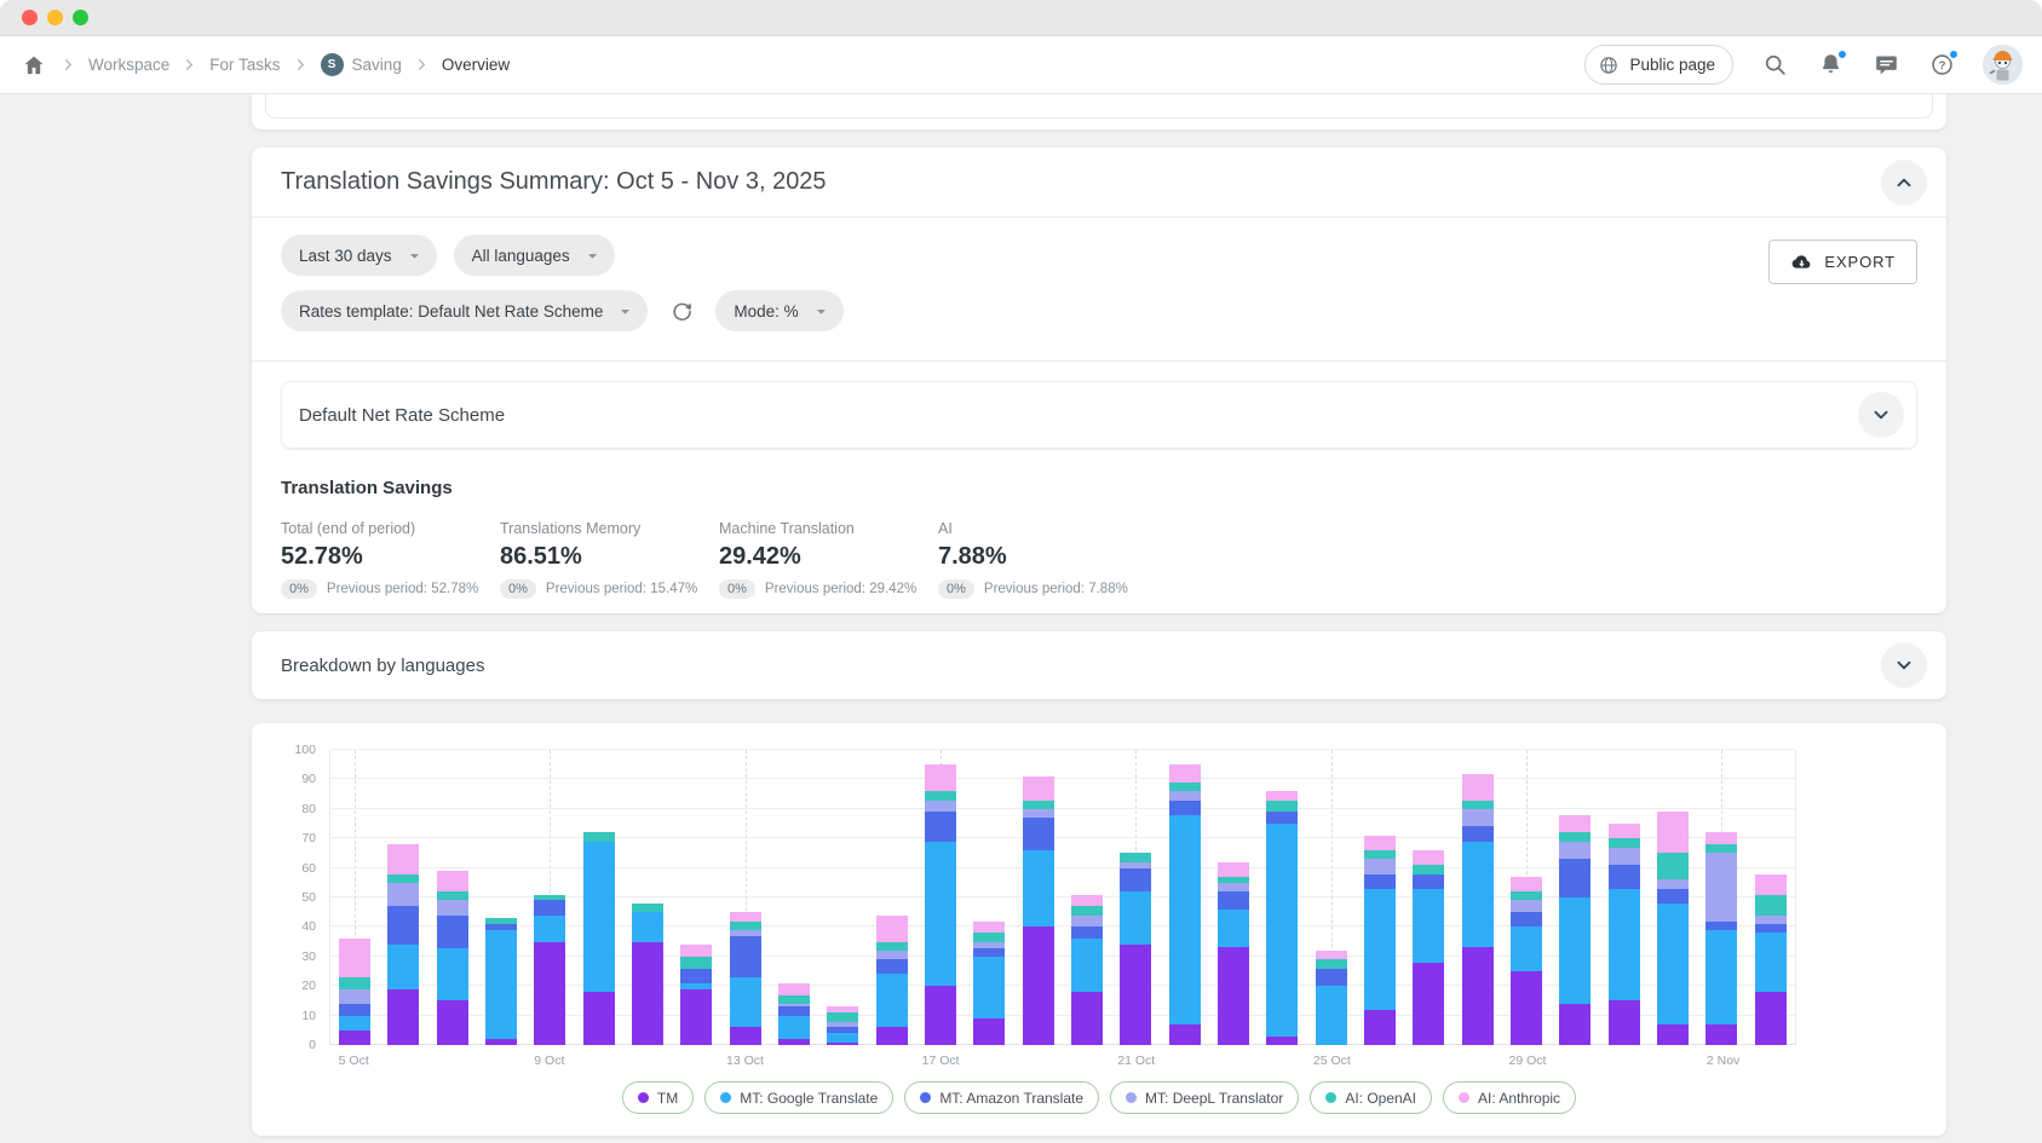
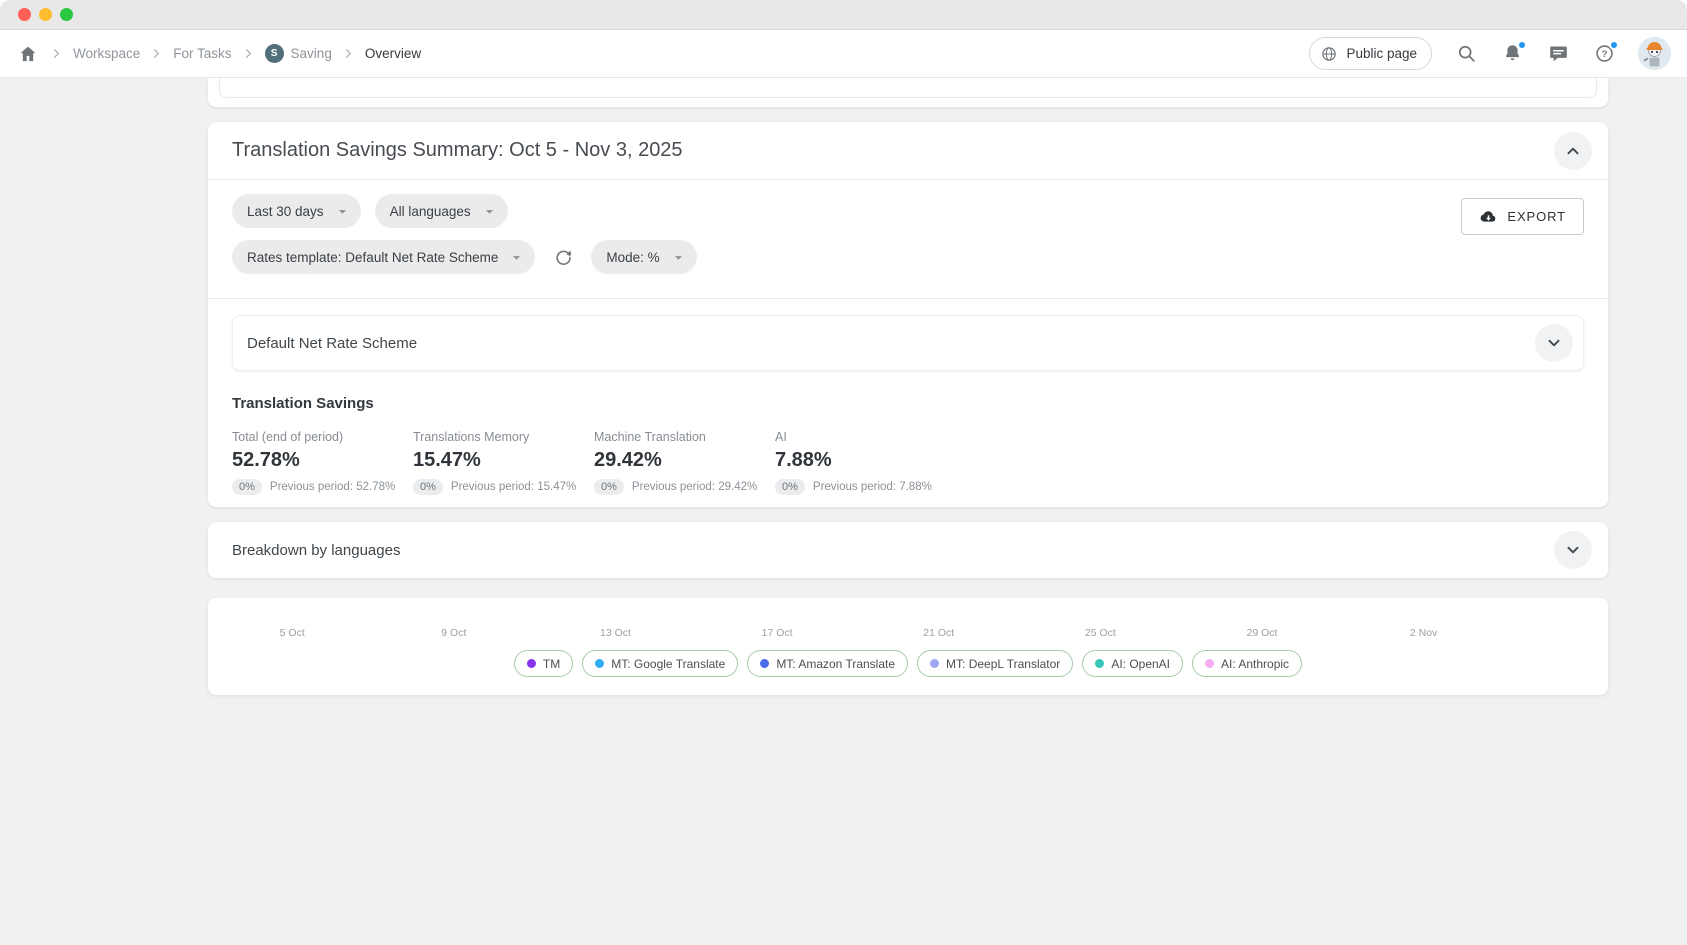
  Workspace
  For Tasks
  S
  Saving
  Overview
  Public page
  ?
  Translation Savings Summary: Oct 5 - Nov 3, 2025
  Last 30 days
  All languages
  Rates template: Default Net Rate Scheme
  Mode: %
  EXPORT
  Default Net Rate Scheme
  Translation Savings
  Total (end of period)
  52.78%
  0%
  Previous period: 52.78%
  Translations Memory
- 86.51%
+ 15.47%
  0%
  Previous period: 15.47%
  Machine Translation
  29.42%
  0%
  Previous period: 29.42%
  AI
  7.88%
  0%
  Previous period: 7.88%
  Breakdown by languages
- 0
- 10
- 20
- 30
- 40
- 50
- 60
- 70
- 80
- 90
- 100
  5 Oct
  9 Oct
  13 Oct
  17 Oct
  21 Oct
  25 Oct
  29 Oct
  2 Nov
  TM
  MT: Google Translate
  MT: Amazon Translate
  MT: DeepL Translator
  AI: OpenAI
  AI: Anthropic
